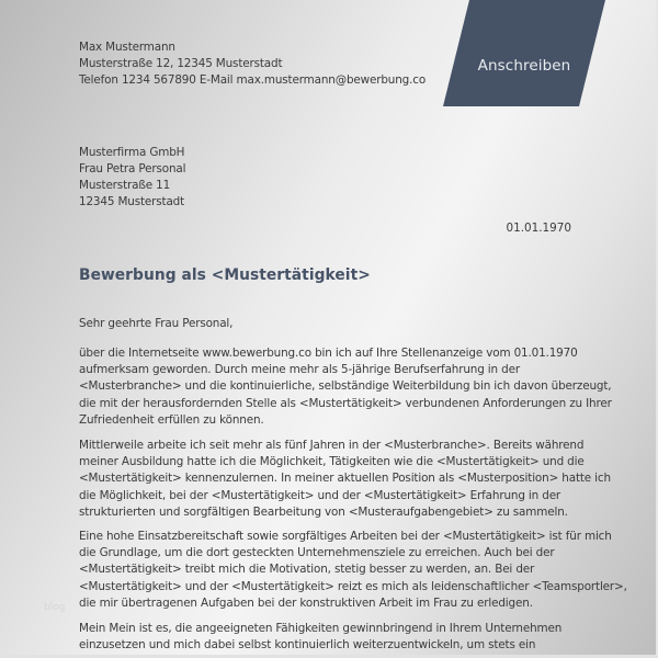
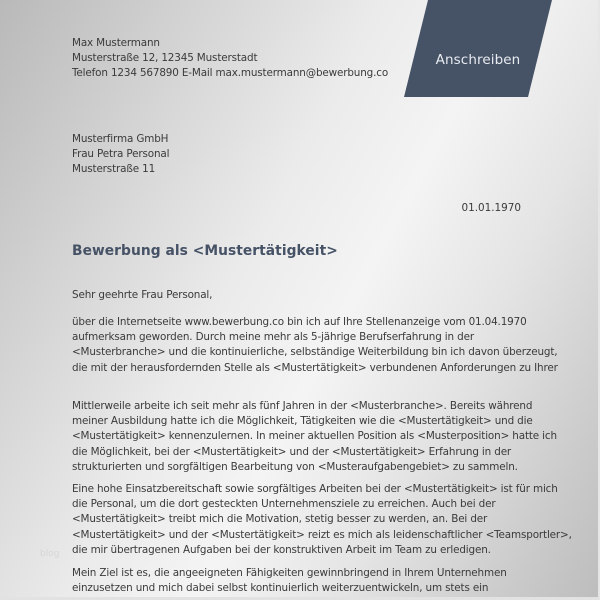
  Max Mustermann
  Musterstraße 12, 12345 Musterstadt
  Telefon 1234 567890 E-Mail max.mustermann@bewerbung.co
  Anschreiben
  Musterfirma GmbH
  Frau Petra Personal
  Musterstraße 11
- 12345 Musterstadt
  01.01.1970
  Bewerbung als <Mustertätigkeit>
  Sehr geehrte Frau Personal,
- über die Internetseite www.bewerbung.co bin ich auf Ihre Stellenanzeige vom 01.01.1970
+ über die Internetseite www.bewerbung.co bin ich auf Ihre Stellenanzeige vom 01.04.1970
  aufmerksam geworden. Durch meine mehr als 5-jährige Berufserfahrung in der
  <Musterbranche> und die kontinuierliche, selbständige Weiterbildung bin ich davon überzeugt,
  die mit der herausfordernden Stelle als <Mustertätigkeit> verbundenen Anforderungen zu Ihrer
- Zufriedenheit erfüllen zu können.
  Mittlerweile arbeite ich seit mehr als fünf Jahren in der <Musterbranche>. Bereits während
  meiner Ausbildung hatte ich die Möglichkeit, Tätigkeiten wie die <Mustertätigkeit> und die
  <Mustertätigkeit> kennenzulernen. In meiner aktuellen Position als <Musterposition> hatte ich
  die Möglichkeit, bei der <Mustertätigkeit> und der <Mustertätigkeit> Erfahrung in der
  strukturierten und sorgfältigen Bearbeitung von <Musteraufgabengebiet> zu sammeln.
  Eine hohe Einsatzbereitschaft sowie sorgfältiges Arbeiten bei der <Mustertätigkeit> ist für mich
- die Grundlage, um die dort gesteckten Unternehmensziele zu erreichen. Auch bei der
+ die Personal, um die dort gesteckten Unternehmensziele zu erreichen. Auch bei der
  <Mustertätigkeit> treibt mich die Motivation, stetig besser zu werden, an. Bei der
  <Mustertätigkeit> und der <Mustertätigkeit> reizt es mich als leidenschaftlicher <Teamsportler>,
- die mir übertragenen Aufgaben bei der konstruktiven Arbeit im Frau zu erledigen.
+ die mir übertragenen Aufgaben bei der konstruktiven Arbeit im Team zu erledigen.
- Mein Mein ist es, die angeeigneten Fähigkeiten gewinnbringend in Ihrem Unternehmen
+ Mein Ziel ist es, die angeeigneten Fähigkeiten gewinnbringend in Ihrem Unternehmen
  einzusetzen und mich dabei selbst kontinuierlich weiterzuentwickeln, um stets ein
